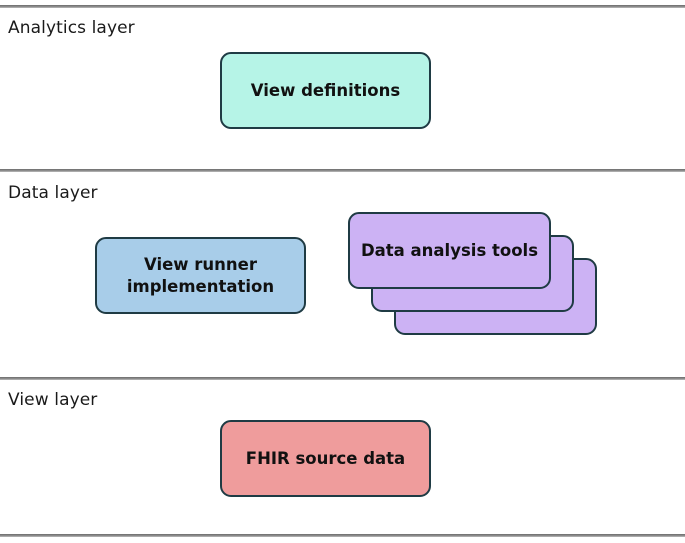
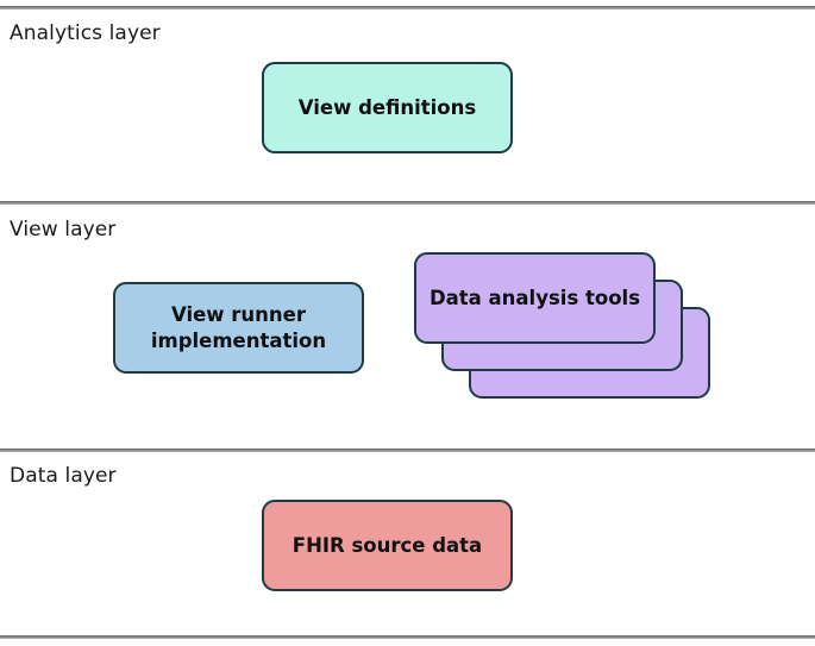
  Analytics layer
  View definitions
- Data layer
+ View layer
  View runner implementation
  Data analysis tools
- View layer
+ Data layer
  FHIR source data
